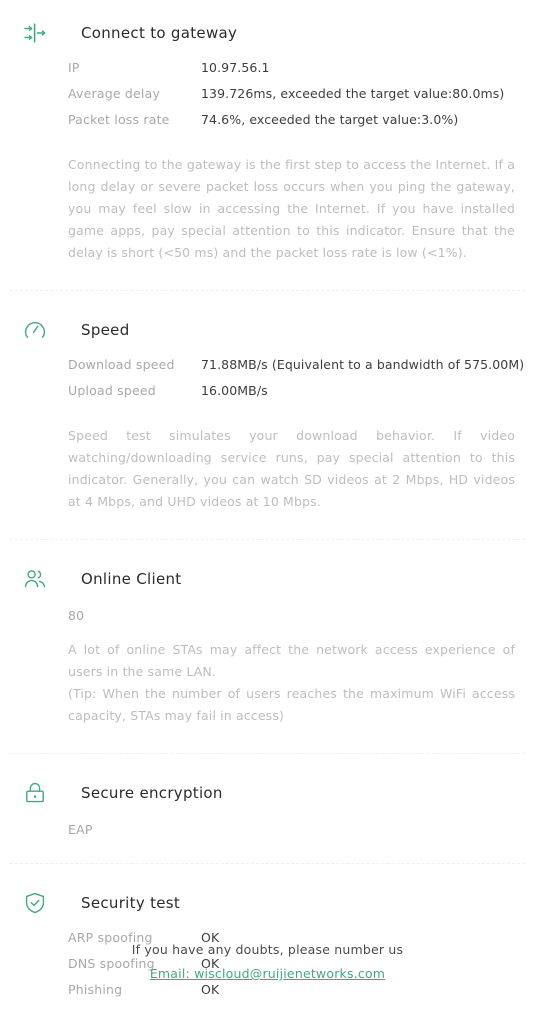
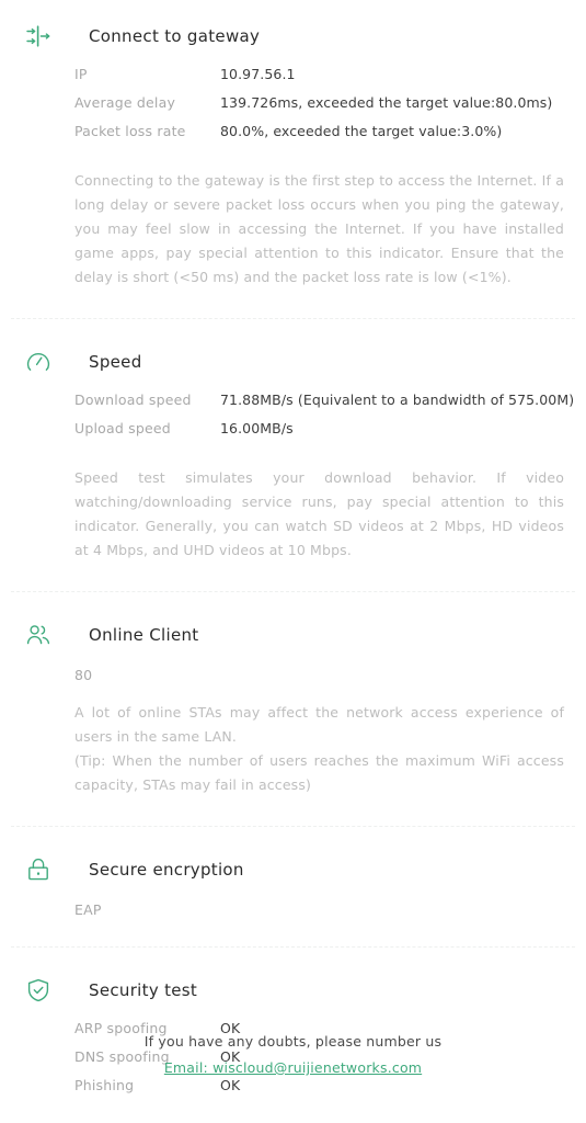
  Connect to gateway
  IP
  10.97.56.1
  Average delay
  139.726ms, exceeded the target value:80.0ms)
  Packet loss rate
- 74.6%, exceeded the target value:3.0%)
+ 80.0%, exceeded the target value:3.0%)
  Connecting to the gateway is the first step to access the Internet. If a long delay or severe packet loss occurs when you ping the gateway, you may feel slow in accessing the Internet. If you have installed game apps, pay special attention to this indicator. Ensure that the delay is short (<50 ms) and the packet loss rate is low (<1%).
  Speed
  Download speed
  71.88MB/s (Equivalent to a bandwidth of 575.00M)
  Upload speed
  16.00MB/s
  Speed test simulates your download behavior. If video watching/downloading service runs, pay special attention to this indicator. Generally, you can watch SD videos at 2 Mbps, HD videos at 4 Mbps, and UHD videos at 10 Mbps.
  Online Client
  80
  A lot of online STAs may affect the network access experience of users in the same LAN.
  (Tip: When the number of users reaches the maximum WiFi access capacity, STAs may fail in access)
  Secure encryption
  EAP
  Security test
  ARP spoofing
  OK
  DNS spoofing
  OK
  Phishing
  OK
  If you have any doubts, please number us
  Email: wiscloud@ruijienetworks.com
